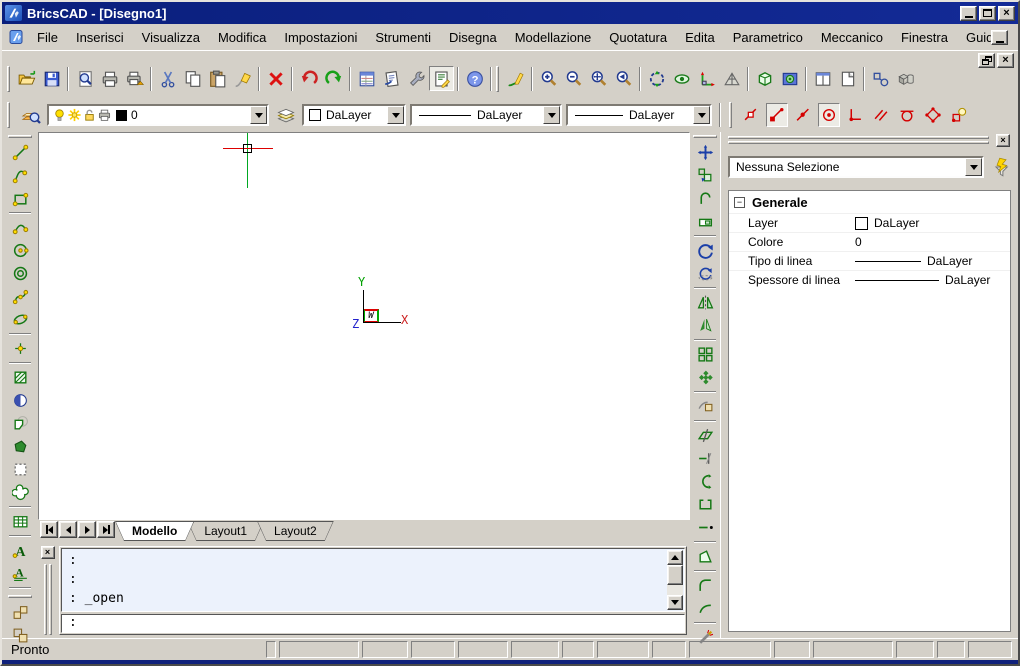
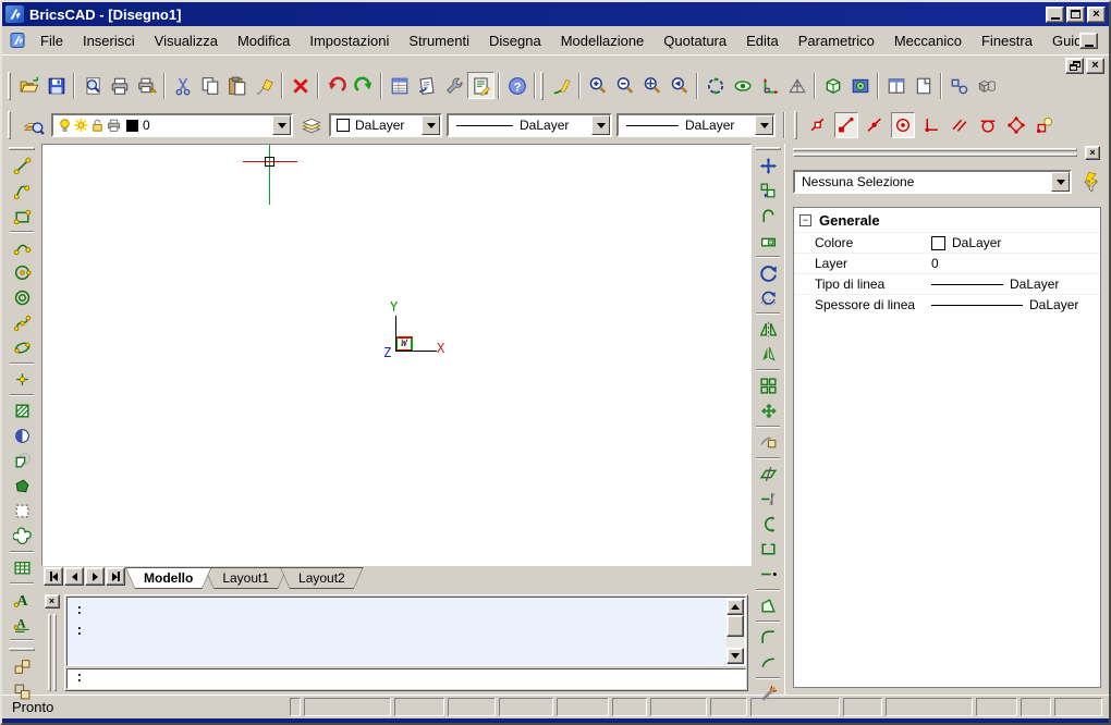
  BricsCAD - [Disegno1]
  ×
  File
  Inserisci
  Visualizza
  Modifica
  Impostazioni
  Strumenti
  Disegna
  Modellazione
  Quotatura
  Edita
  Parametrico
  Meccanico
  Finestra
  Guid
  ?
  ×
  0
  DaLayer
  DaLayer
  DaLayer
  A
  A
  Y
  W
  X
  Z
  Modello
  Layout1
  Layout2
  ×
  :
  :
- : _open
  :
  ×
  Nessuna Selezione
  −
  Generale
- Layer
+ Colore
  DaLayer
- Colore
+ Layer
  0
  Tipo di linea
  DaLayer
  Spessore di linea
  DaLayer
  Pronto
